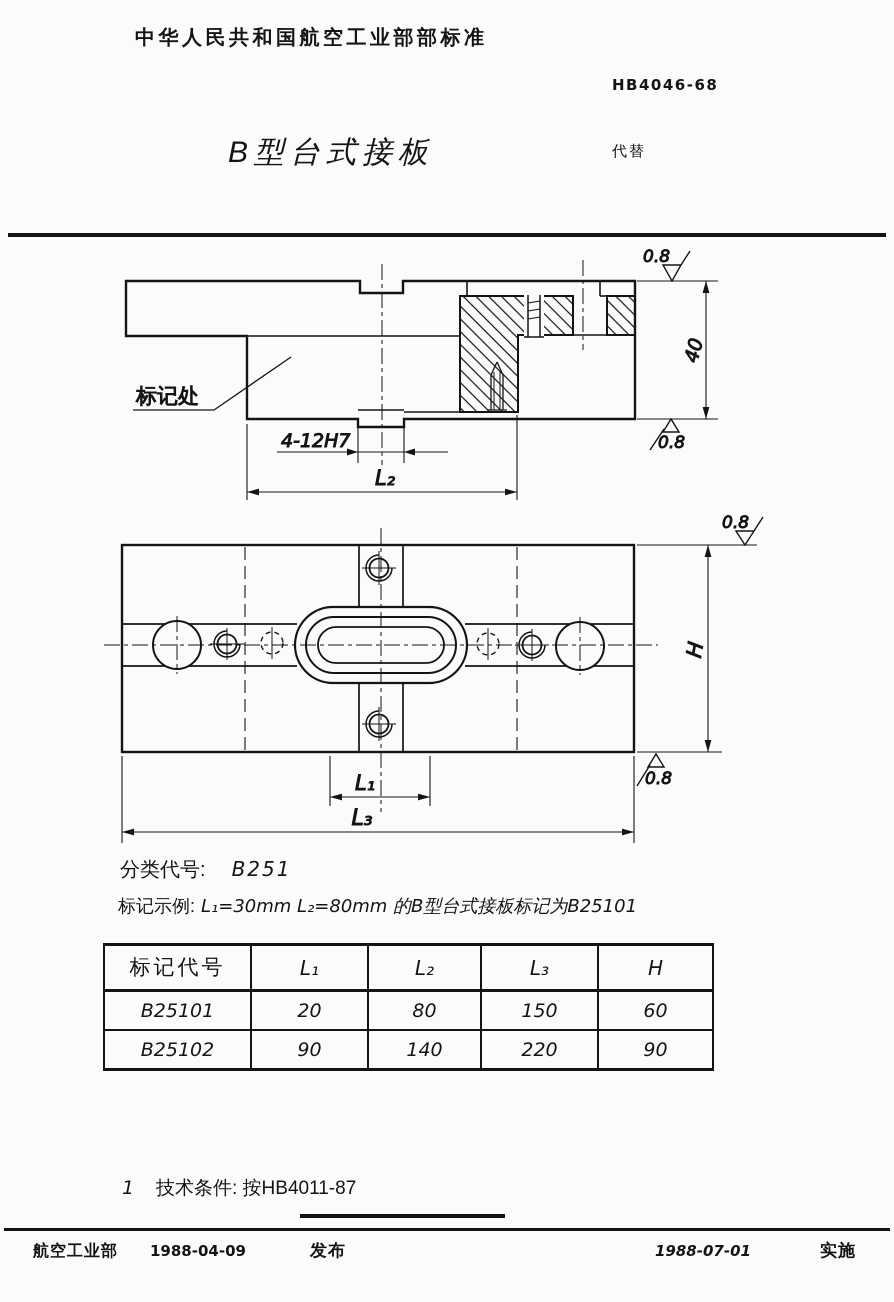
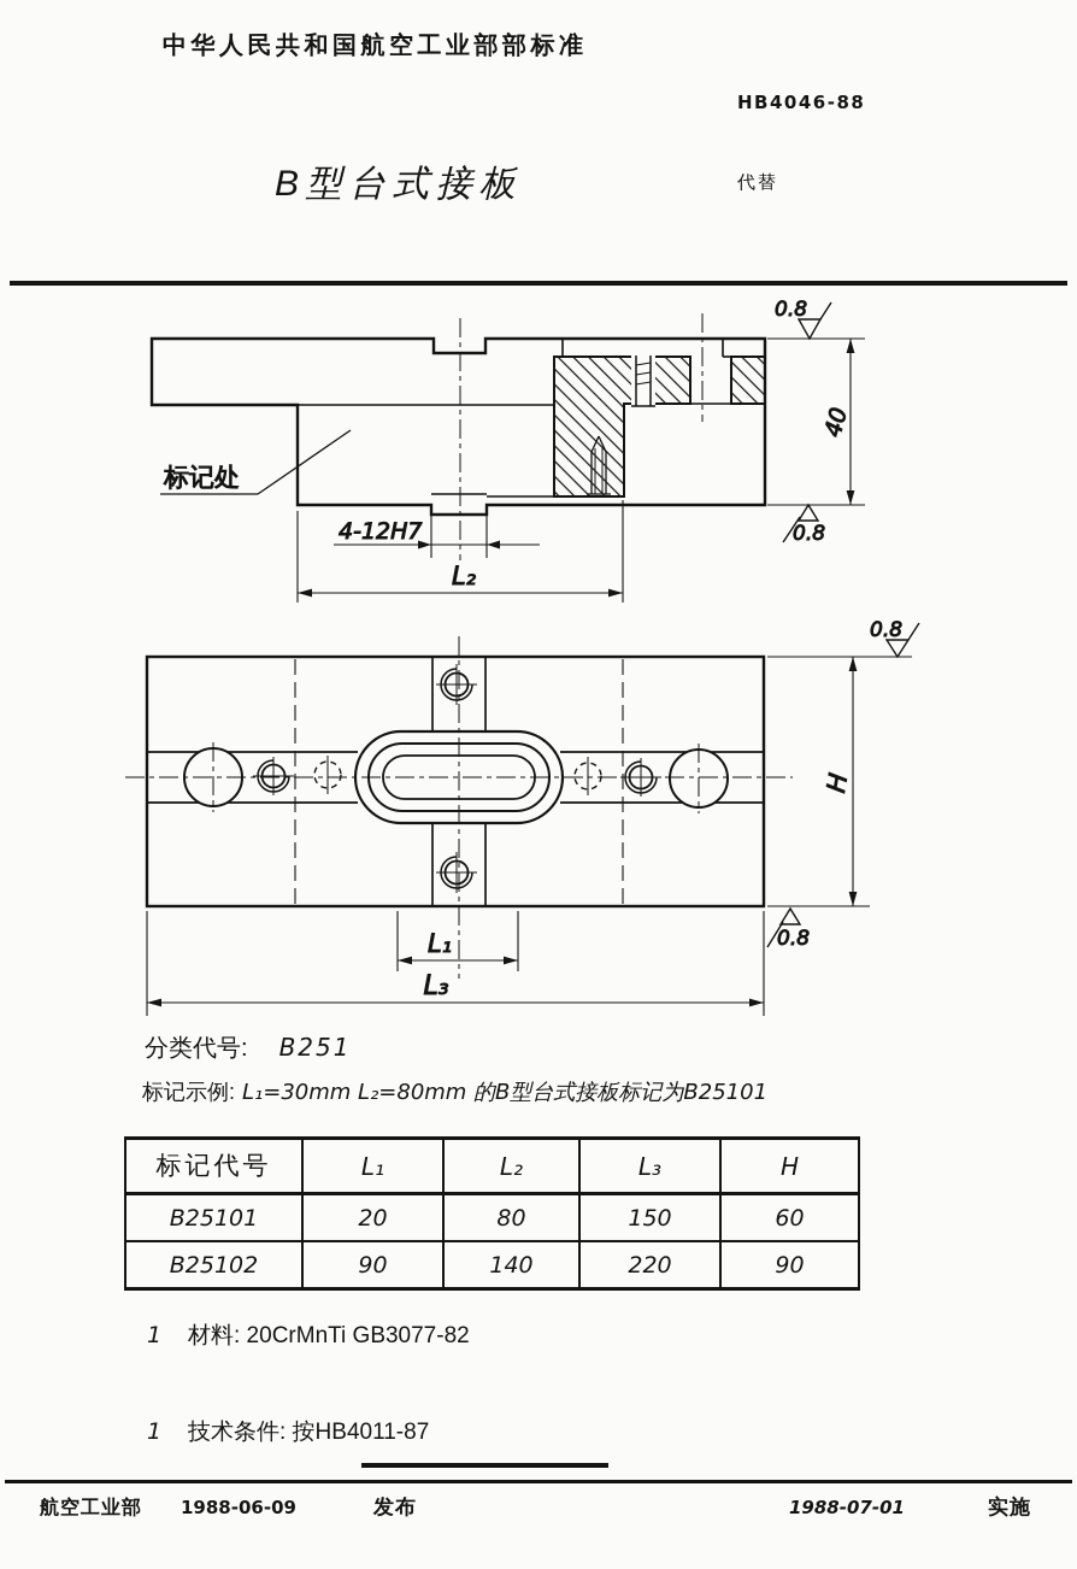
  中华人民共和国航空工业部部标准
- HB4046-68
+ HB4046-88
  B型台式接板
  代替
  标记处
  4-12H7
  L₂
  0.8
  0.8
  L₁
  L₃
  0.8
  0.8
  分类代号: B251
  标记示例: L₁=30mm L₂=80mm 的B型台式接板标记为B25101
  标记代号	L₁	L₂	L₃	H
  B25101	20	80	150	60
  B25102	90	140	220	90
+ 1 材料: 20CrMnTi GB3077-82
  1 技术条件: 按HB4011-87
  航空工业部
- 1988-04-09
+ 1988-06-09
  发布
  1988-07-01
  实施
